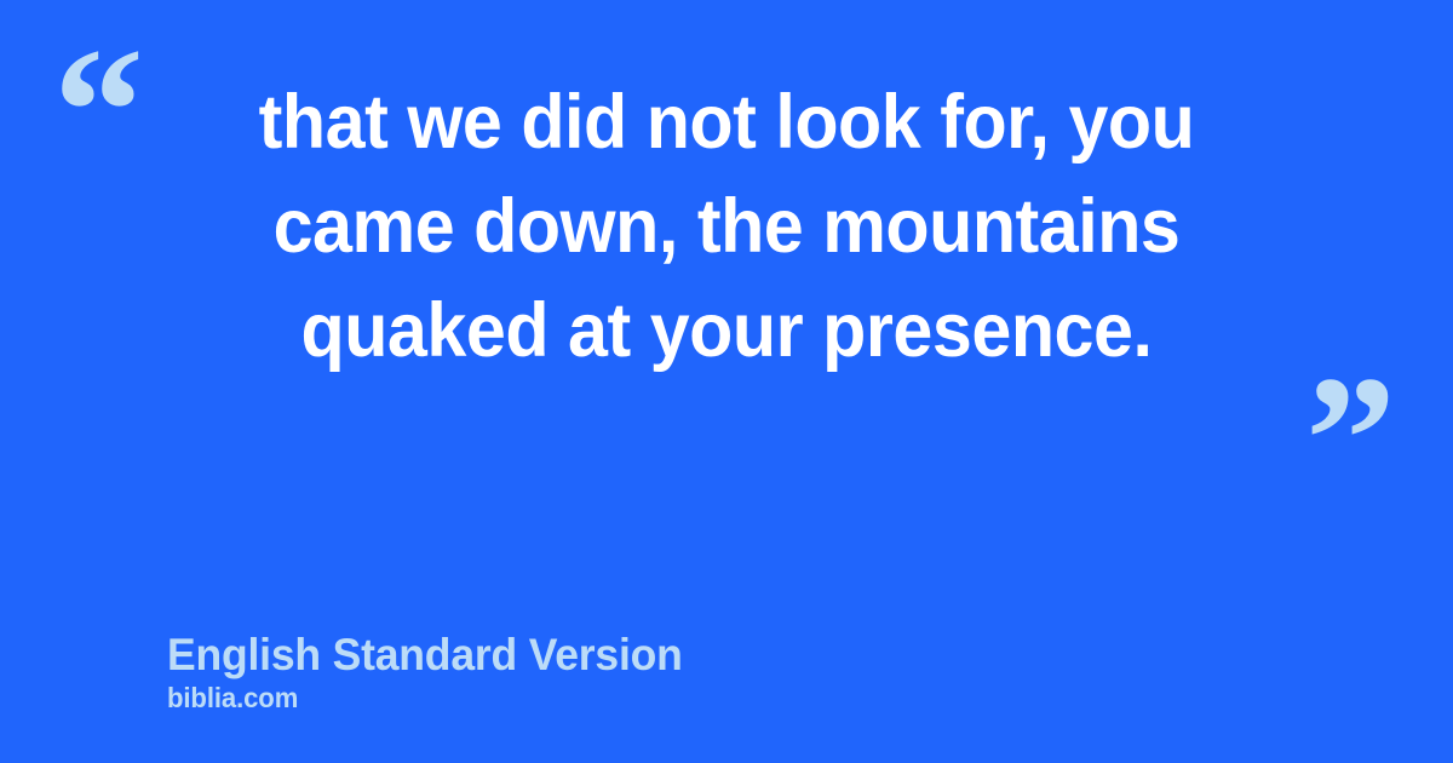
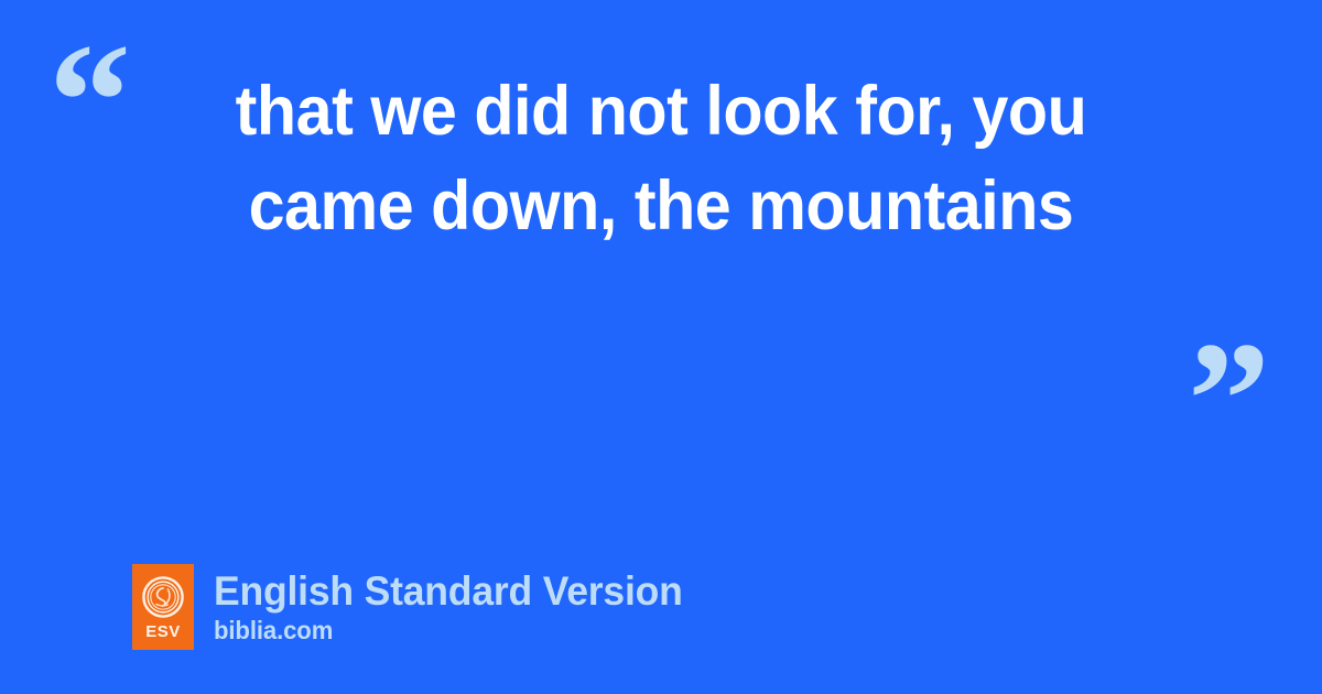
  “
  that we did not look for, you
  came down, the mountains
- quaked at your presence.
  ”
+ ESV
  English Standard Version
  biblia.com
